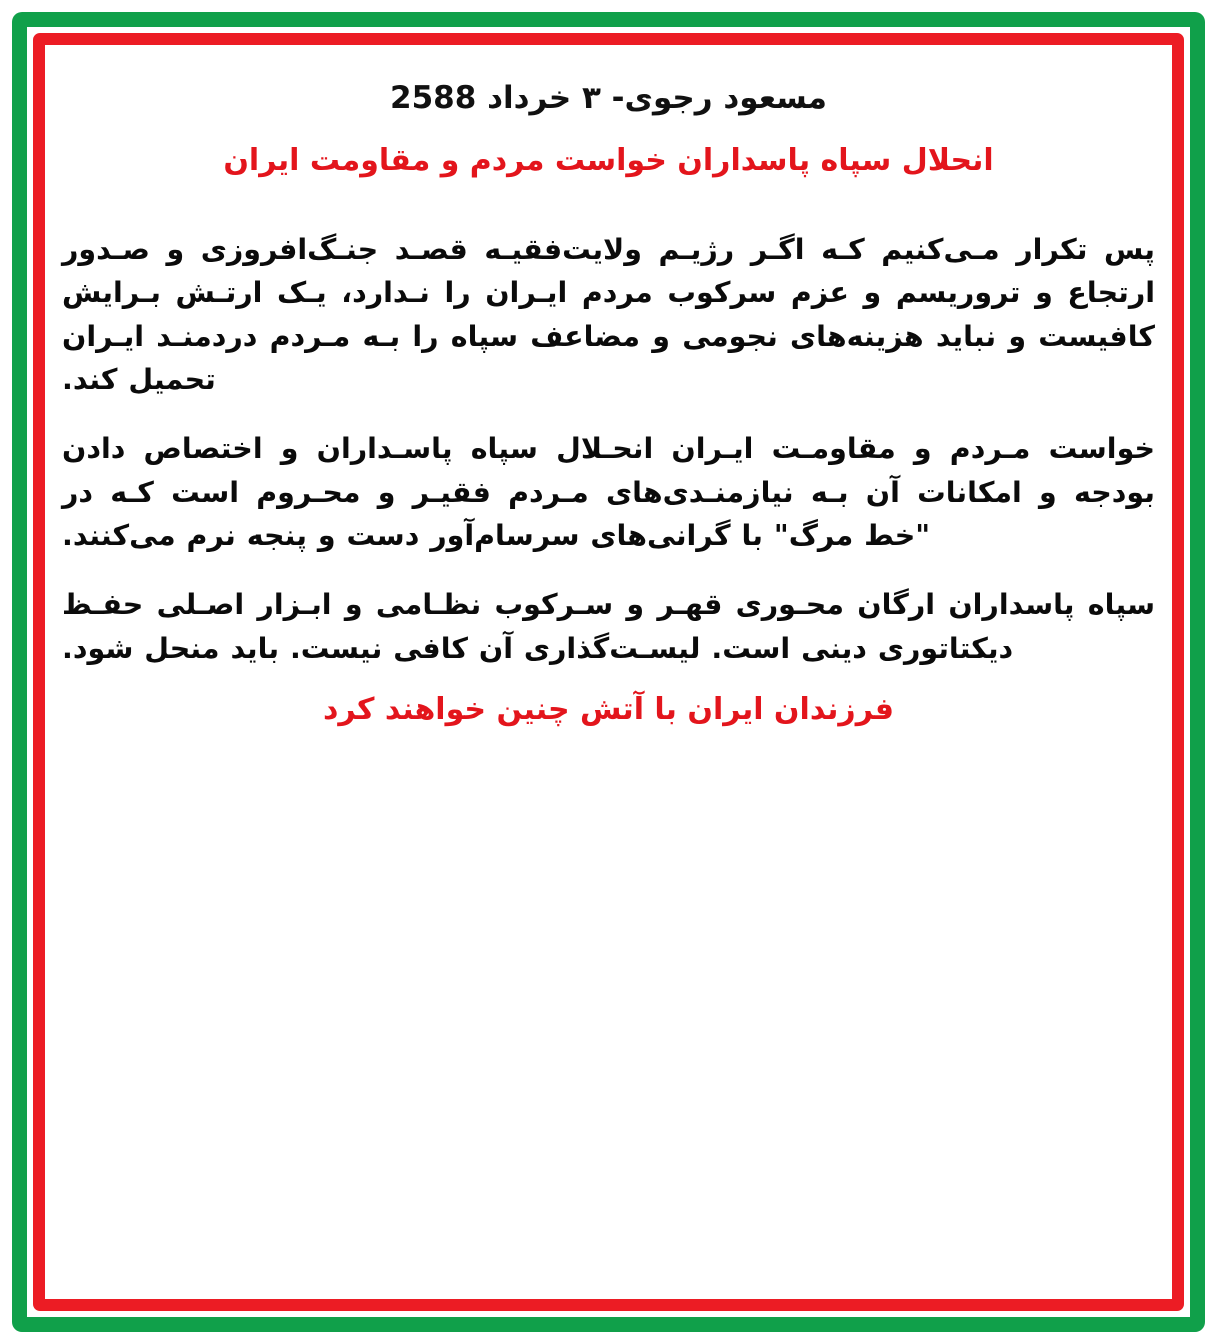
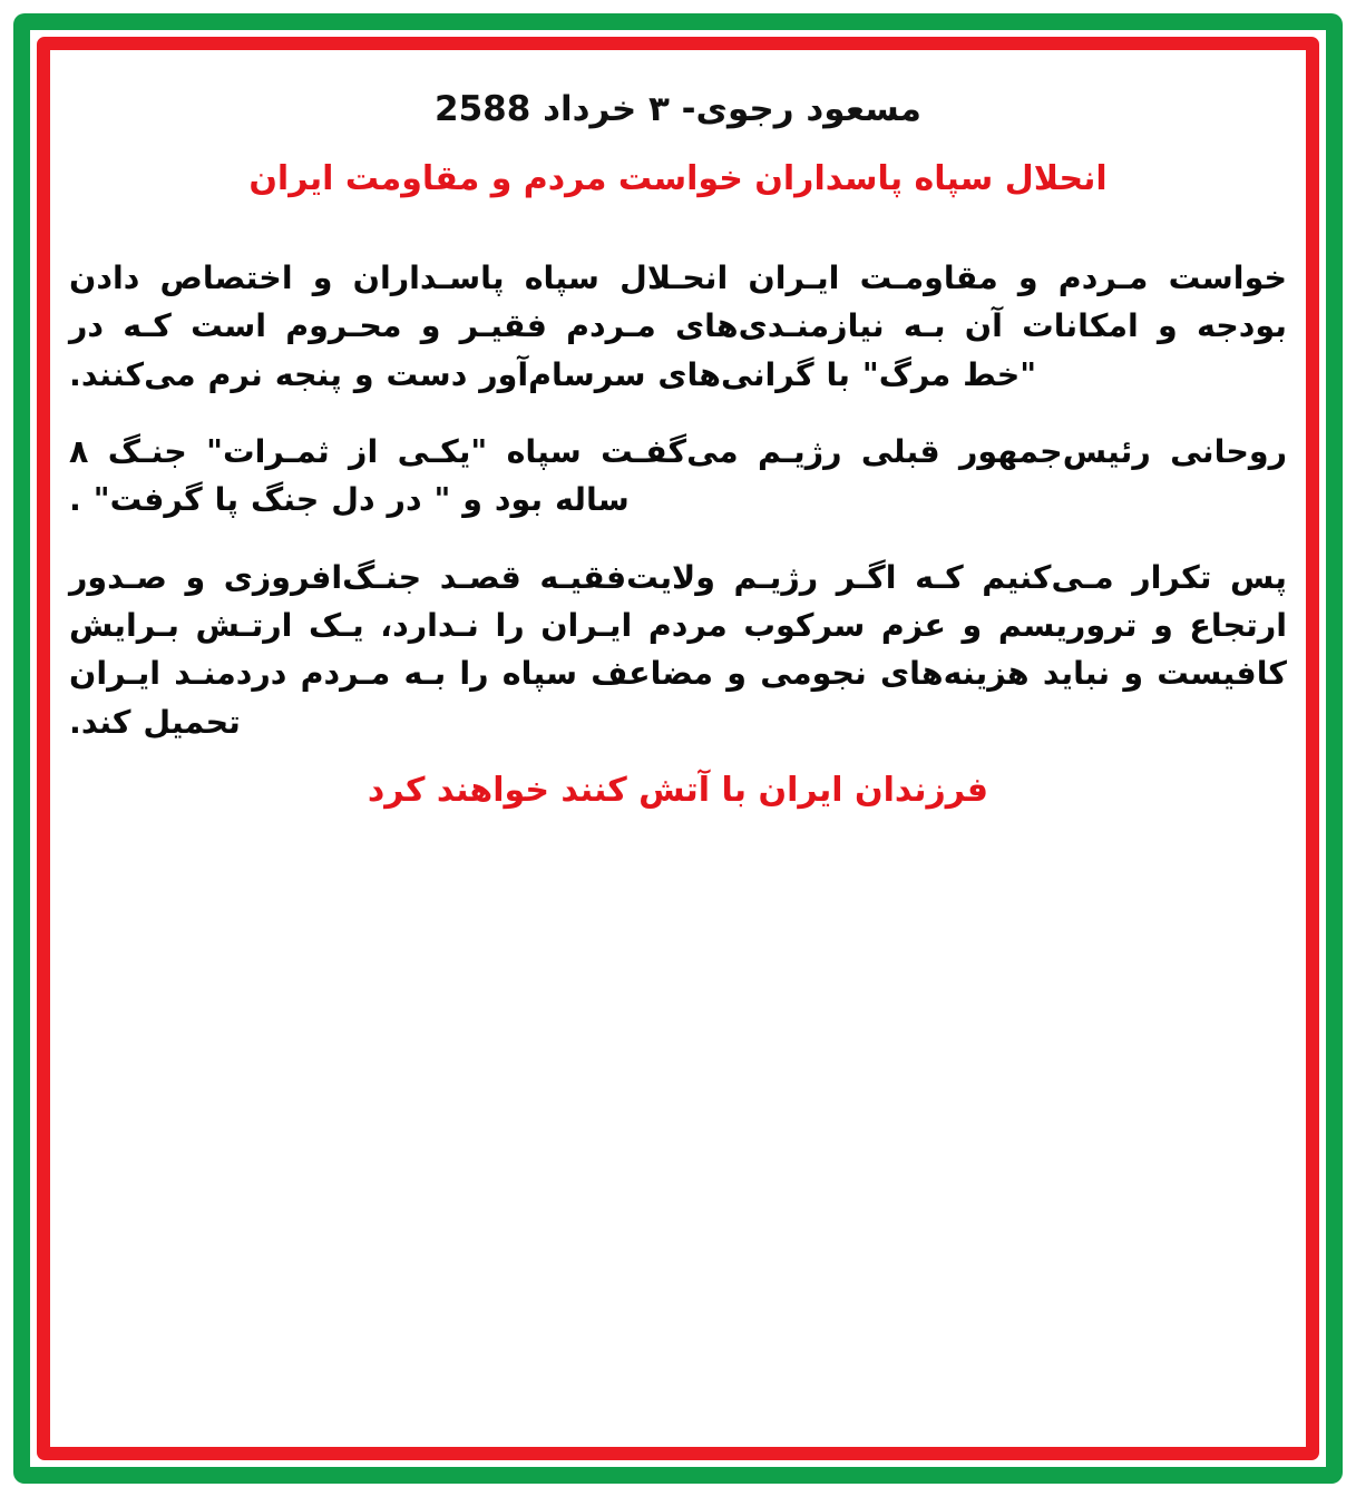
  مسعود رجوی- ۳ خرداد 2588
  انحلال سپاه پاسداران خواست مردم و مقاومت ایران
- پس تکرار مـی‌کنیم کـه اگـر رژیـم ولایت‌فقیـه قصـد جنـگ‌افروزی و صـدور ارتجاع و تروریسم و عزم سرکوب مردم ایـران را نـدارد، یـک ارتـش بـرایش کافیست و نباید هزینه‌های نجومی و مضاعف سپاه را بـه مـردم دردمنـد ایـران تحمیل کند.
+ خواست مـردم و مقاومـت ایـران انحـلال سپاه پاسـداران و اختصاص دادن بودجه و امکانات آن بـه نیازمنـدی‌های مـردم فقیـر و محـروم است کـه در "خط مرگ" با گرانی‌های سرسام‌آور دست و پنجه نرم می‌کنند.
+ روحانی رئیس‌جمهور قبلی رژیـم می‌گفـت سپاه "یکـی از ثمـرات" جنـگ ۸ ساله بود و " در دل جنگ پا گرفت" .
- خواست مـردم و مقاومـت ایـران انحـلال سپاه پاسـداران و اختصاص دادن بودجه و امکانات آن بـه نیازمنـدی‌های مـردم فقیـر و محـروم است کـه در "خط مرگ" با گرانی‌های سرسام‌آور دست و پنجه نرم می‌کنند.
+ پس تکرار مـی‌کنیم کـه اگـر رژیـم ولایت‌فقیـه قصـد جنـگ‌افروزی و صـدور ارتجاع و تروریسم و عزم سرکوب مردم ایـران را نـدارد، یـک ارتـش بـرایش کافیست و نباید هزینه‌های نجومی و مضاعف سپاه را بـه مـردم دردمنـد ایـران تحمیل کند.
- سپاه پاسداران ارگان محـوری قهـر و سـرکوب نظـامی و ابـزار اصـلی حفـظ دیکتاتوری دینی است. لیسـت‌گذاری آن کافی نیست. باید منحل شود.
- فرزندان ایران با آتش چنین خواهند کرد
+ فرزندان ایران با آتش کنند خواهند کرد
